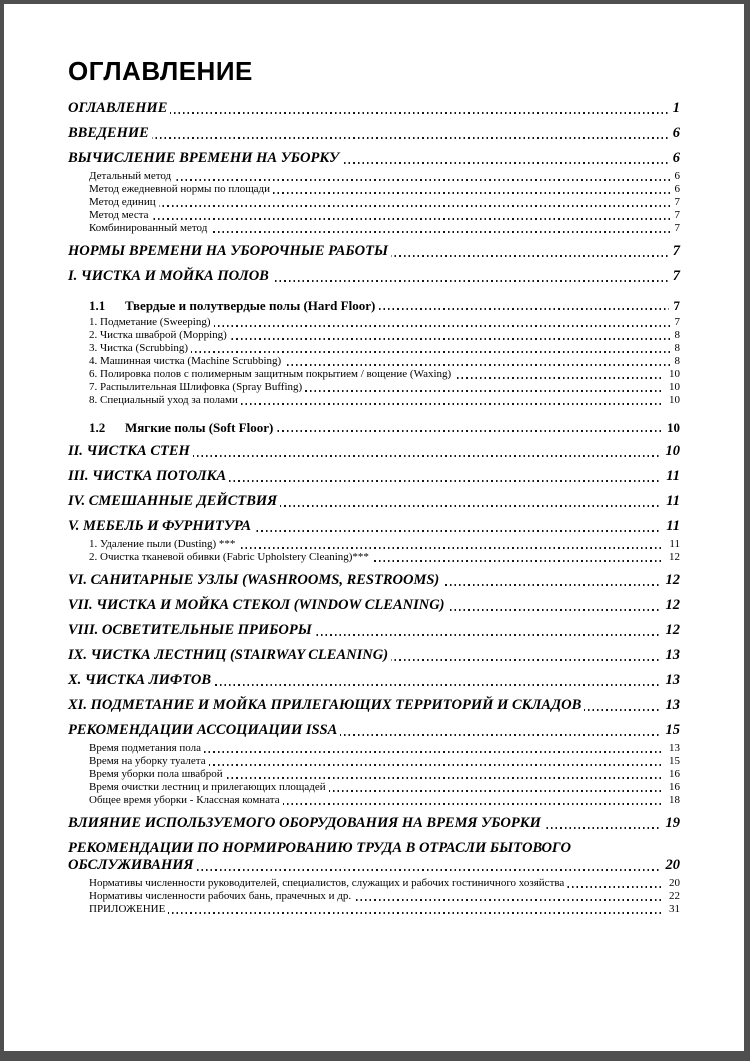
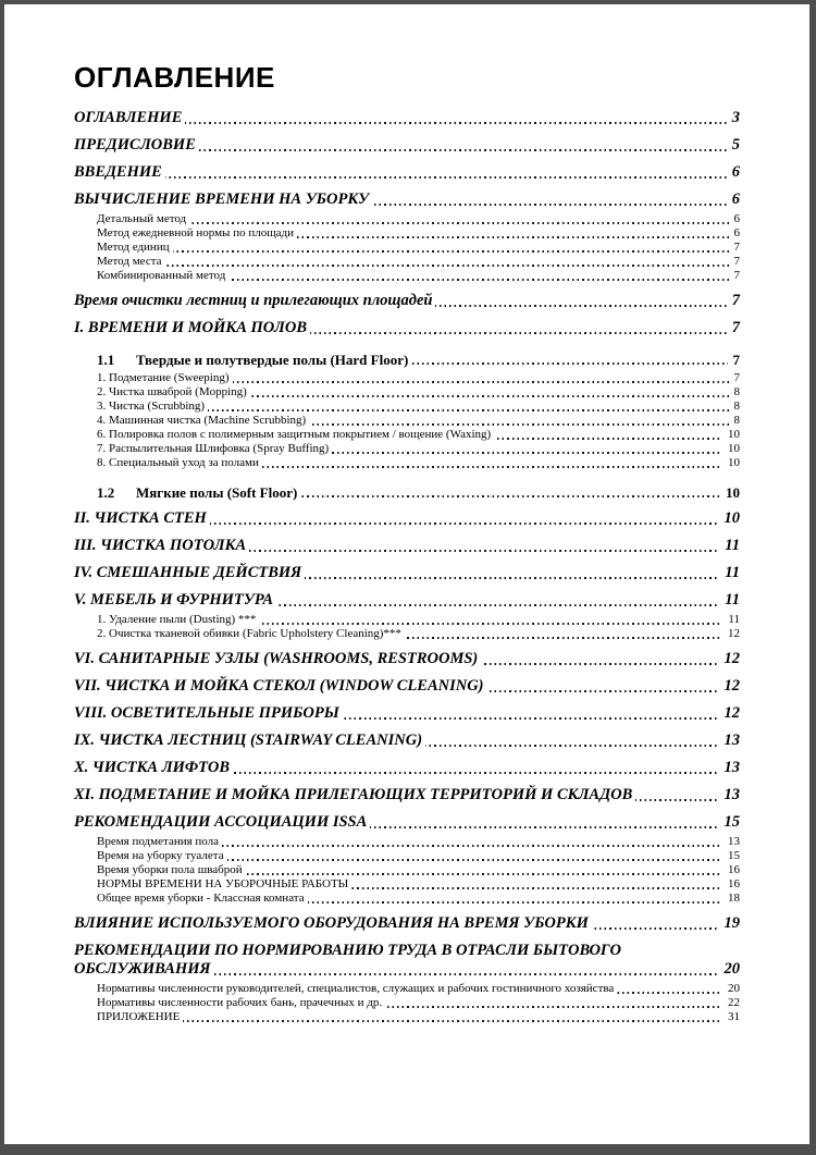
  ОГЛАВЛЕНИЕ
  ОГЛАВЛЕНИЕ
- 1
+ 3
+ ПРЕДИСЛОВИЕ
+ 5
  ВВЕДЕНИЕ
  6
  ВЫЧИСЛЕНИЕ ВРЕМЕНИ НА УБОРКУ
  6
  Детальный метод
  6
  Метод ежедневной нормы по площади
  6
  Метод единиц
  7
  Метод места
  7
  Комбинированный метод
  7
- НОРМЫ ВРЕМЕНИ НА УБОРОЧНЫЕ РАБОТЫ
+ Время очистки лестниц и прилегающих площадей
  7
- I. ЧИСТКА И МОЙКА ПОЛОВ
+ I. ВРЕМЕНИ И МОЙКА ПОЛОВ
  7
  1.1 Твердые и полутвердые полы (Hard Floor)
  7
  1. Подметание (Sweeping)
  7
  2. Чистка шваброй (Mopping)
  8
  3. Чистка (Scrubbing)
  8
  4. Машинная чистка (Machine Scrubbing)
  8
  6. Полировка полов с полимерным защитным покрытием / вощение (Waxing)
  10
  7. Распылительная Шлифовка (Spray Buffing)
  10
  8. Специальный уход за полами
  10
  1.2 Мягкие полы (Soft Floor)
  10
  II. ЧИСТКА СТЕН
  10
  III. ЧИСТКА ПОТОЛКА
  11
  IV. СМЕШАННЫЕ ДЕЙСТВИЯ
  11
  V. МЕБЕЛЬ И ФУРНИТУРА
  11
  1. Удаление пыли (Dusting) ***
  11
  2. Очистка тканевой обивки (Fabric Upholstery Cleaning)***
  12
  VI. САНИТАРНЫЕ УЗЛЫ (WASHROOMS, RESTROOMS)
  12
  VII. ЧИСТКА И МОЙКА СТЕКОЛ (WINDOW CLEANING)
  12
  VIII. ОСВЕТИТЕЛЬНЫЕ ПРИБОРЫ
  12
  IX. ЧИСТКА ЛЕСТНИЦ (STAIRWAY CLEANING)
  13
  X. ЧИСТКА ЛИФТОВ
  13
  XI. ПОДМЕТАНИЕ И МОЙКА ПРИЛЕГАЮЩИХ ТЕРРИТОРИЙ И СКЛАДОВ
  13
  РЕКОМЕНДАЦИИ АССОЦИАЦИИ ISSA
  15
  Время подметания пола
  13
  Время на уборку туалета
  15
  Время уборки пола шваброй
  16
- Время очистки лестниц и прилегающих площадей
+ НОРМЫ ВРЕМЕНИ НА УБОРОЧНЫЕ РАБОТЫ
  16
  Общее время уборки - Классная комната
  18
  ВЛИЯНИЕ ИСПОЛЬЗУЕМОГО ОБОРУДОВАНИЯ НА ВРЕМЯ УБОРКИ
  19
  РЕКОМЕНДАЦИИ ПО НОРМИРОВАНИЮ ТРУДА В ОТРАСЛИ БЫТОВОГО
  ОБСЛУЖИВАНИЯ
  20
  Нормативы численности руководителей, специалистов, служащих и рабочих гостиничного хозяйства
  20
  Нормативы численности рабочих бань, прачечных и др.
  22
  ПРИЛОЖЕНИЕ
  31
